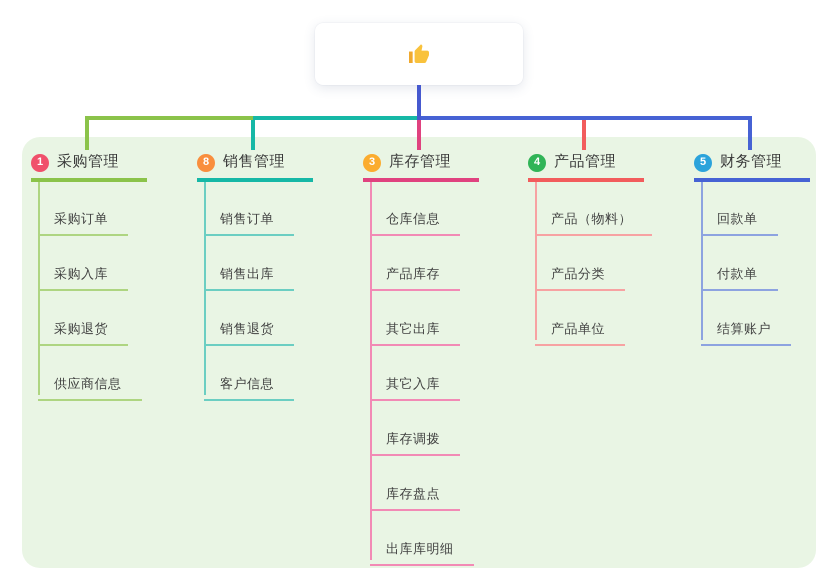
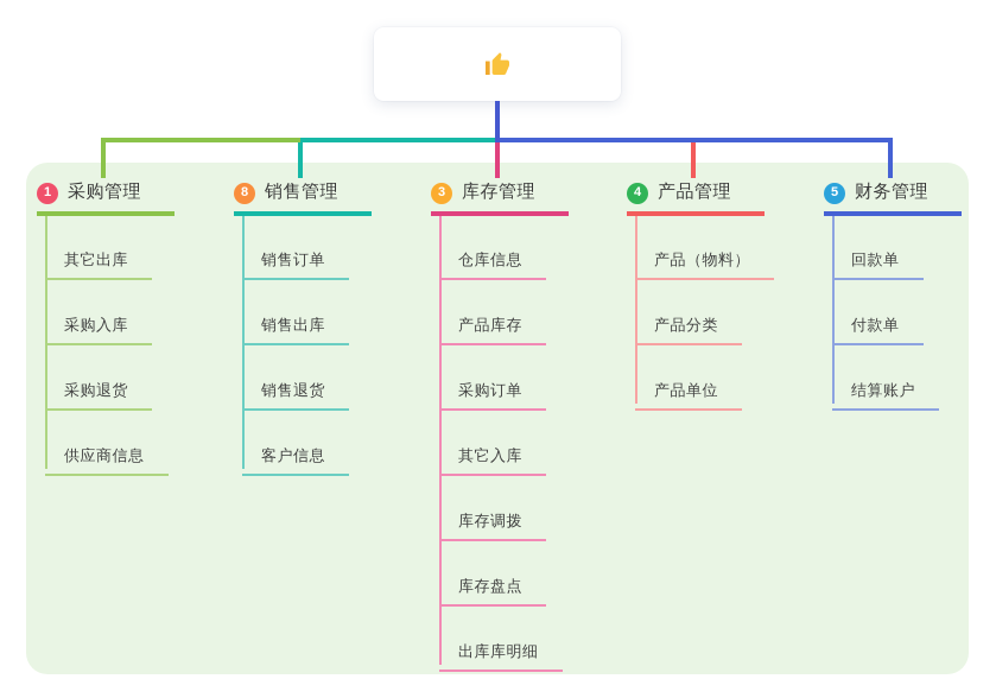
  1
  采购管理
- 采购订单
+ 其它出库
  采购入库
  采购退货
  供应商信息
  8
  销售管理
  销售订单
  销售出库
  销售退货
  客户信息
  3
  库存管理
  仓库信息
  产品库存
- 其它出库
+ 采购订单
  其它入库
  库存调拨
  库存盘点
  出库库明细
  4
  产品管理
  产品（物料）
  产品分类
  产品单位
  5
  财务管理
  回款单
  付款单
  结算账户
